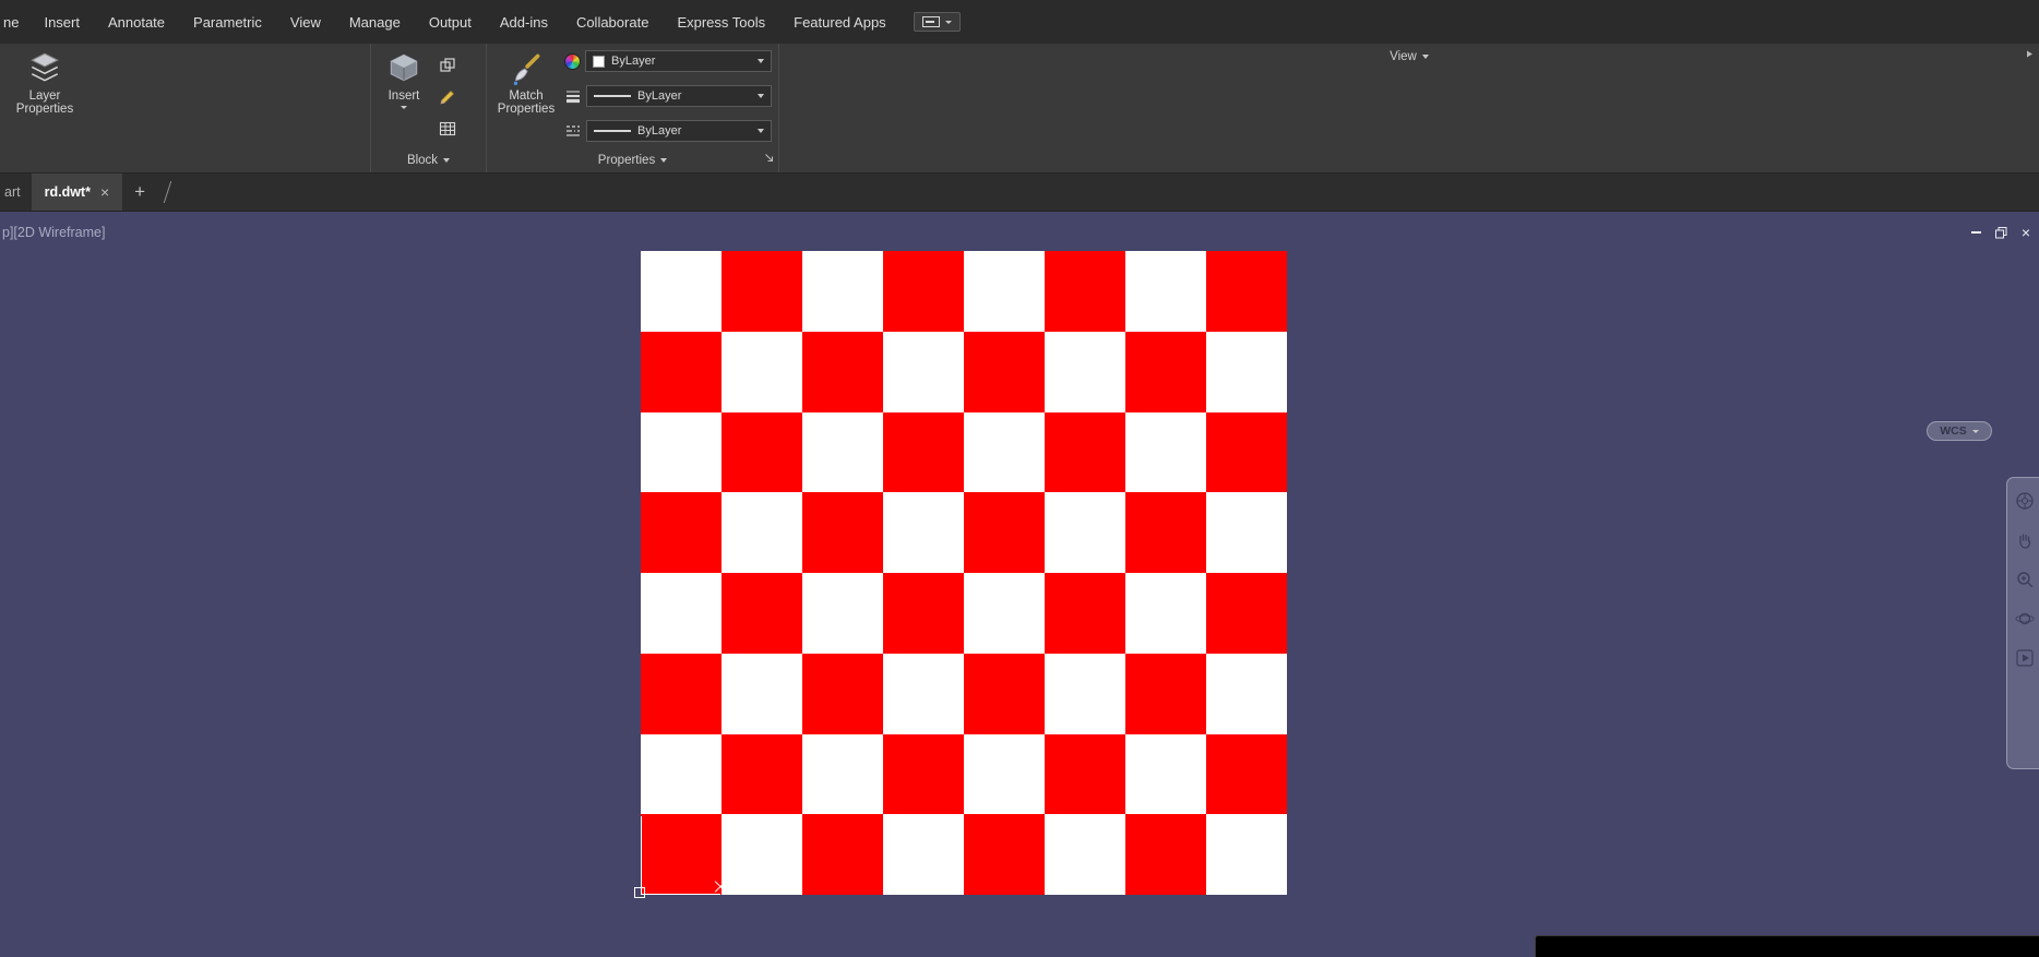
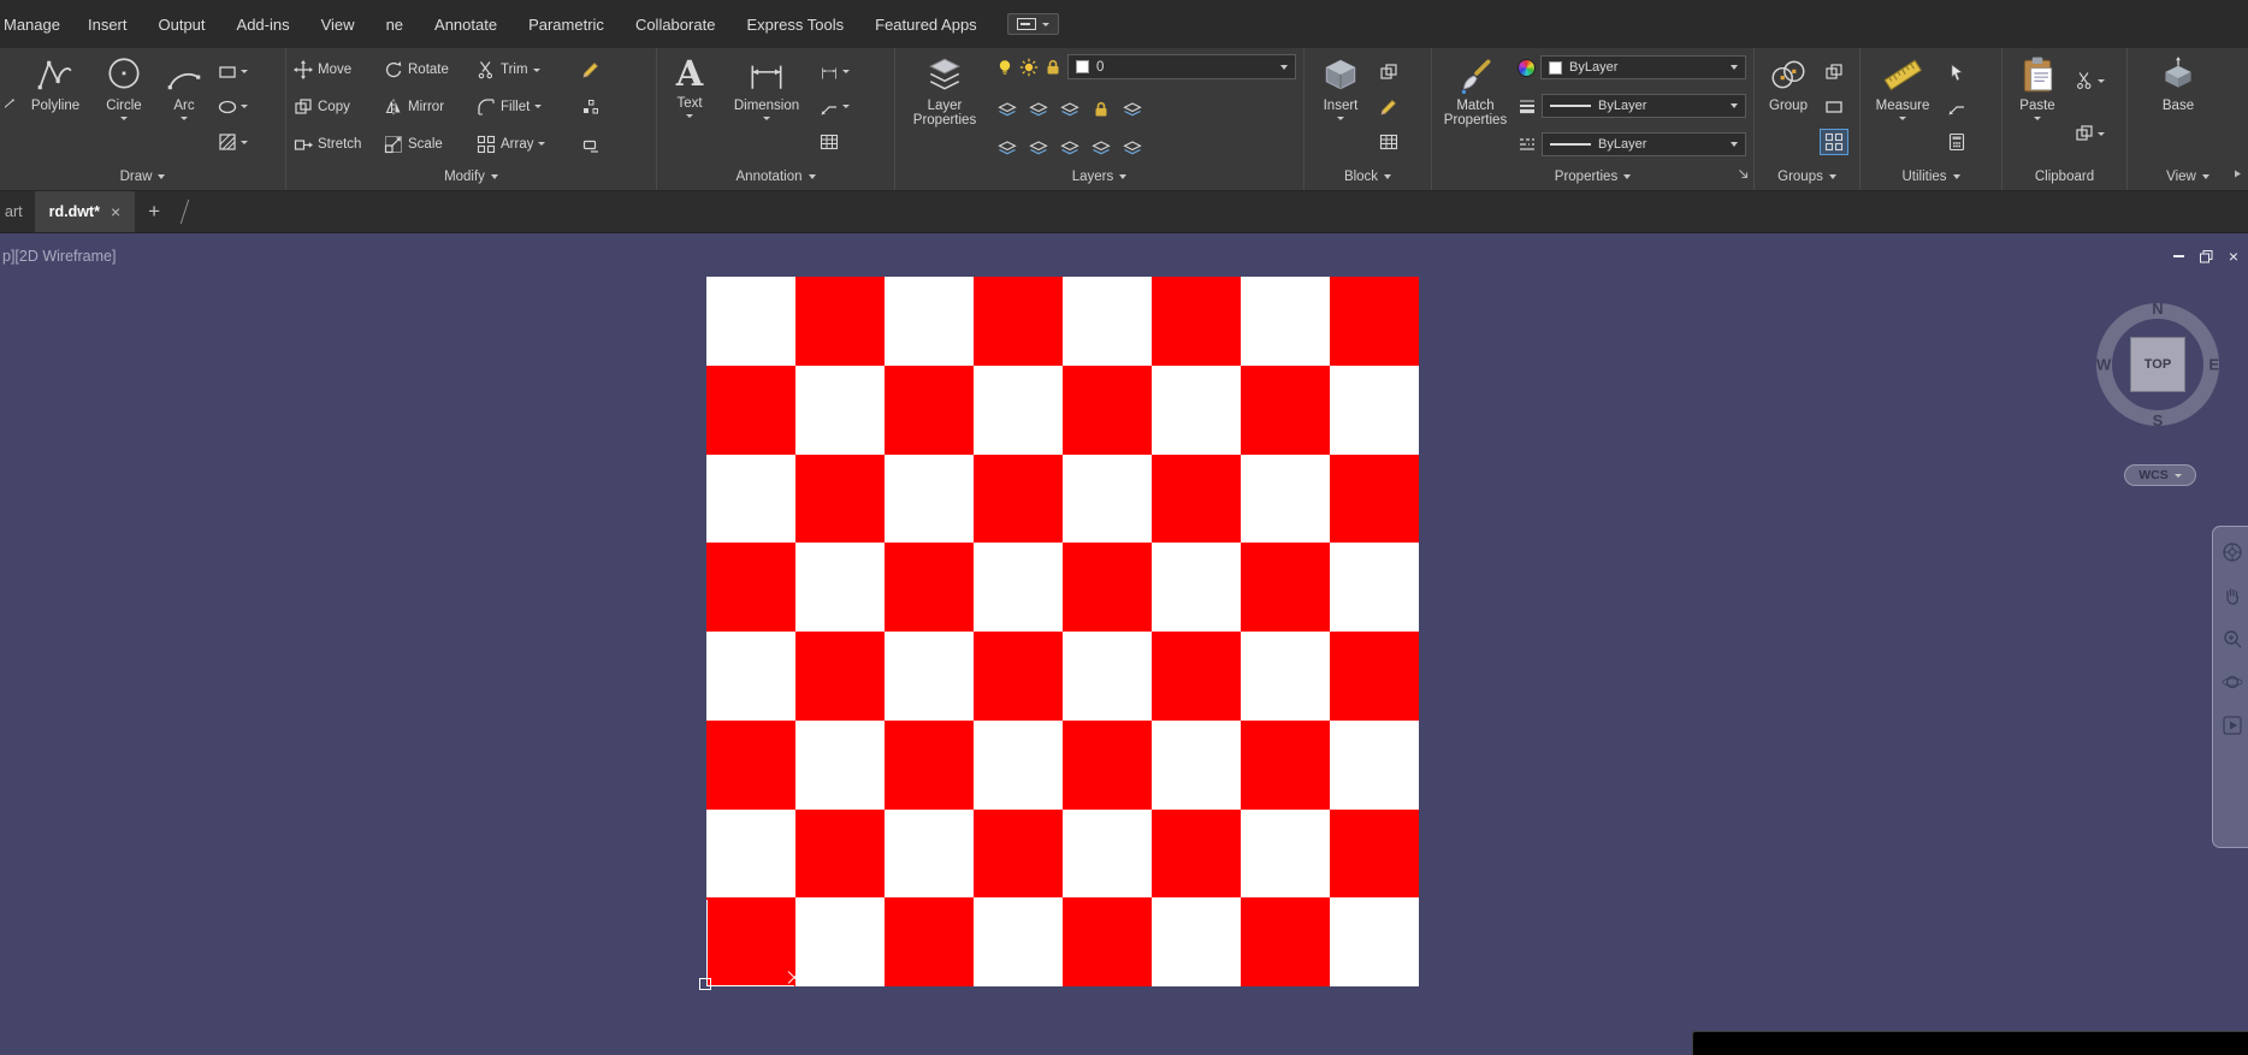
- ne
+ Manage
  Insert
- Annotate
+ Output
- Parametric
+ Add-ins
  View
- Manage
+ ne
- Output
+ Annotate
- Add-ins
+ Parametric
  Collaborate
  Express Tools
  Featured Apps
+ Polyline
+ Circle
+ Arc
+ Draw
+ Move
+ Copy
+ Stretch
+ Rotate
+ Mirror
+ Scale
+ Trim
+ Fillet
+ Array
+ Modify
+ A
+ Text
+ Dimension
+ Annotation
  Layer
  Properties
+ 0
+ Layers
  Insert
  Block
  Match
  Properties
  ByLayer
  ByLayer
  ByLayer
  Properties
+ Group
+ Groups
+ Measure
+ Utilities
+ Paste
+ Clipboard
+ Base
  View
  art
  rd.dwt*
  ×
  +
  p][2D Wireframe]
  ×
+ N
+ W
+ E
+ S
+ TOP
  WCS
